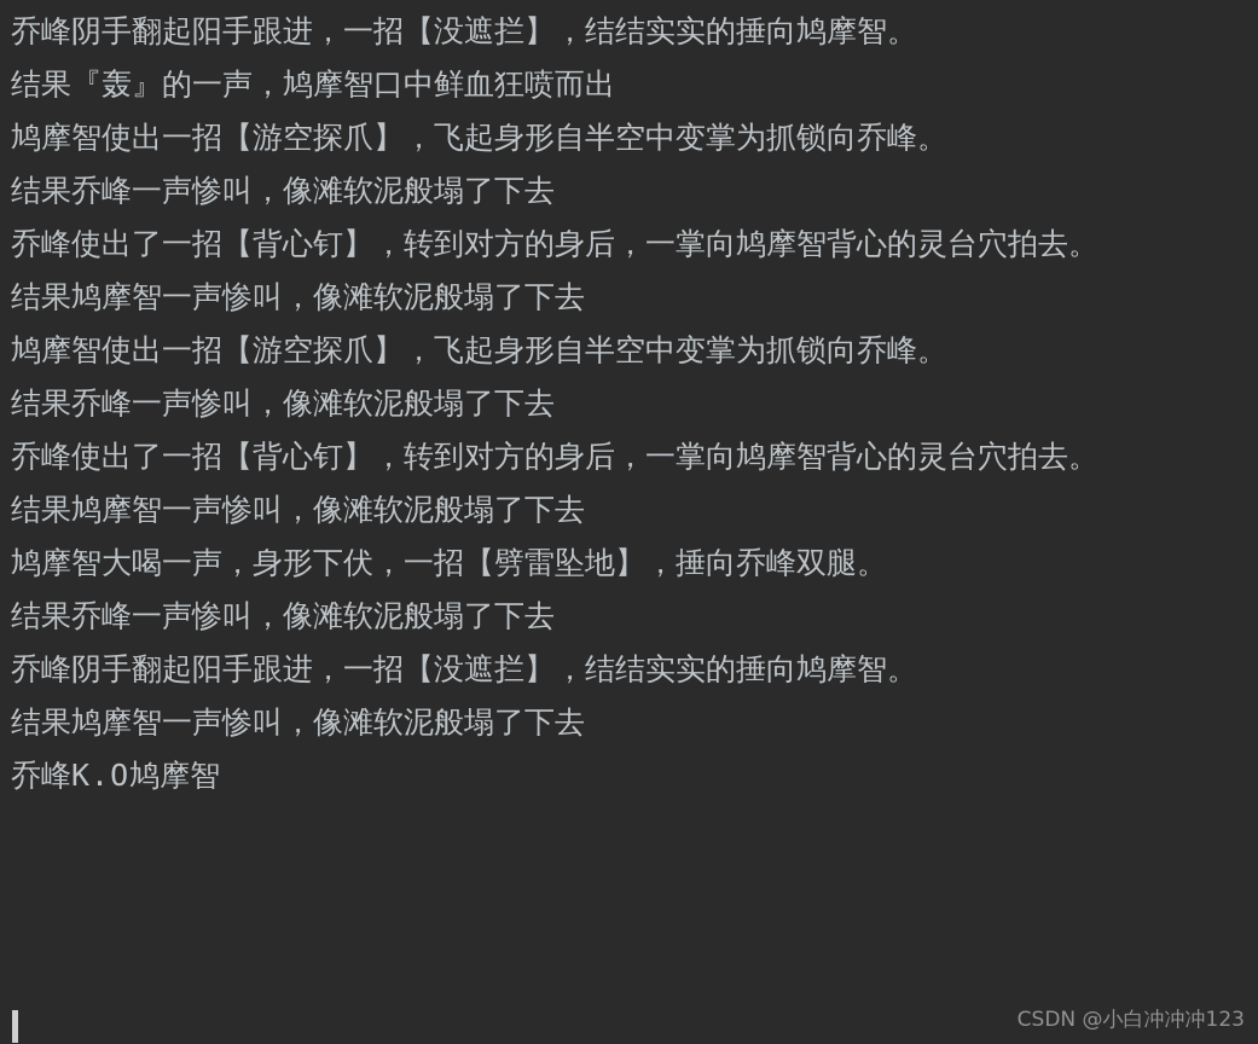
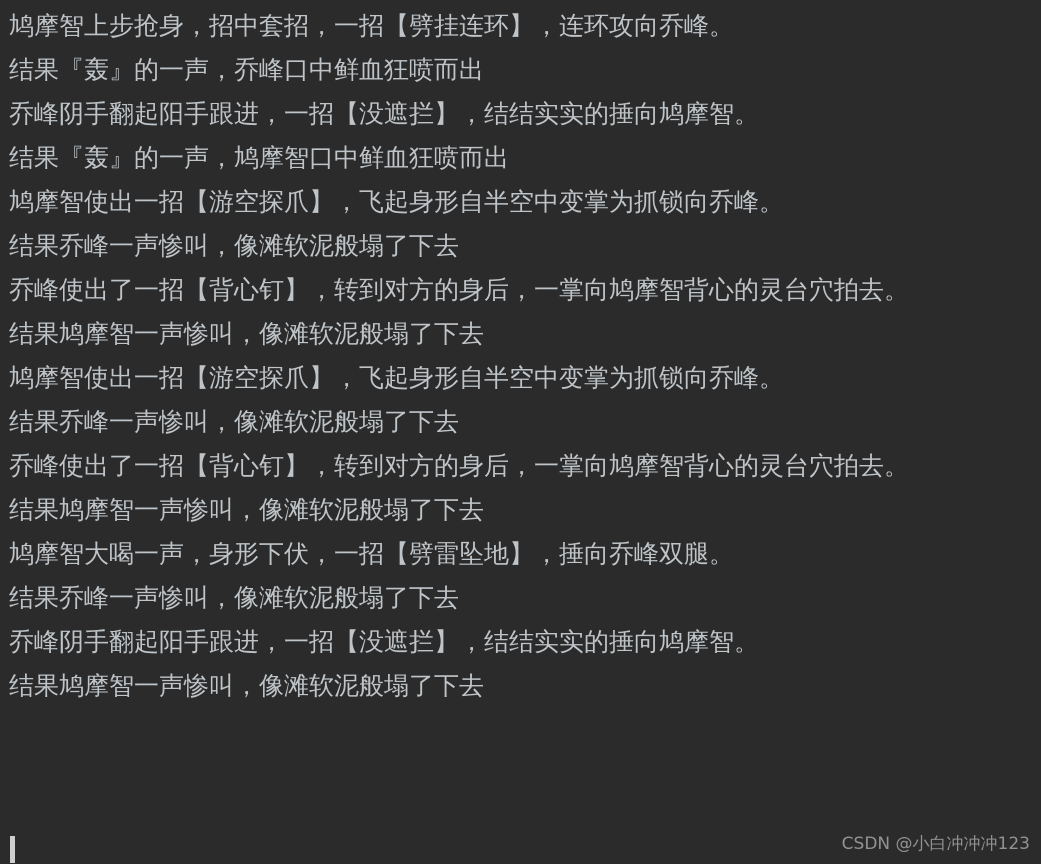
+ 鸠摩智上步抢身，招中套招，一招【劈挂连环】，连环攻向乔峰。
+ 结果『轰』的一声，乔峰口中鲜血狂喷而出
  乔峰阴手翻起阳手跟进，一招【没遮拦】，结结实实的捶向鸠摩智。
  结果『轰』的一声，鸠摩智口中鲜血狂喷而出
  鸠摩智使出一招【游空探爪】，飞起身形自半空中变掌为抓锁向乔峰。
  结果乔峰一声惨叫，像滩软泥般塌了下去
  乔峰使出了一招【背心钉】，转到对方的身后，一掌向鸠摩智背心的灵台穴拍去。
  结果鸠摩智一声惨叫，像滩软泥般塌了下去
  鸠摩智使出一招【游空探爪】，飞起身形自半空中变掌为抓锁向乔峰。
  结果乔峰一声惨叫，像滩软泥般塌了下去
  乔峰使出了一招【背心钉】，转到对方的身后，一掌向鸠摩智背心的灵台穴拍去。
  结果鸠摩智一声惨叫，像滩软泥般塌了下去
  鸠摩智大喝一声，身形下伏，一招【劈雷坠地】，捶向乔峰双腿。
  结果乔峰一声惨叫，像滩软泥般塌了下去
  乔峰阴手翻起阳手跟进，一招【没遮拦】，结结实实的捶向鸠摩智。
  结果鸠摩智一声惨叫，像滩软泥般塌了下去
- 乔峰K.O鸠摩智
  CSDN @小白冲冲冲123
